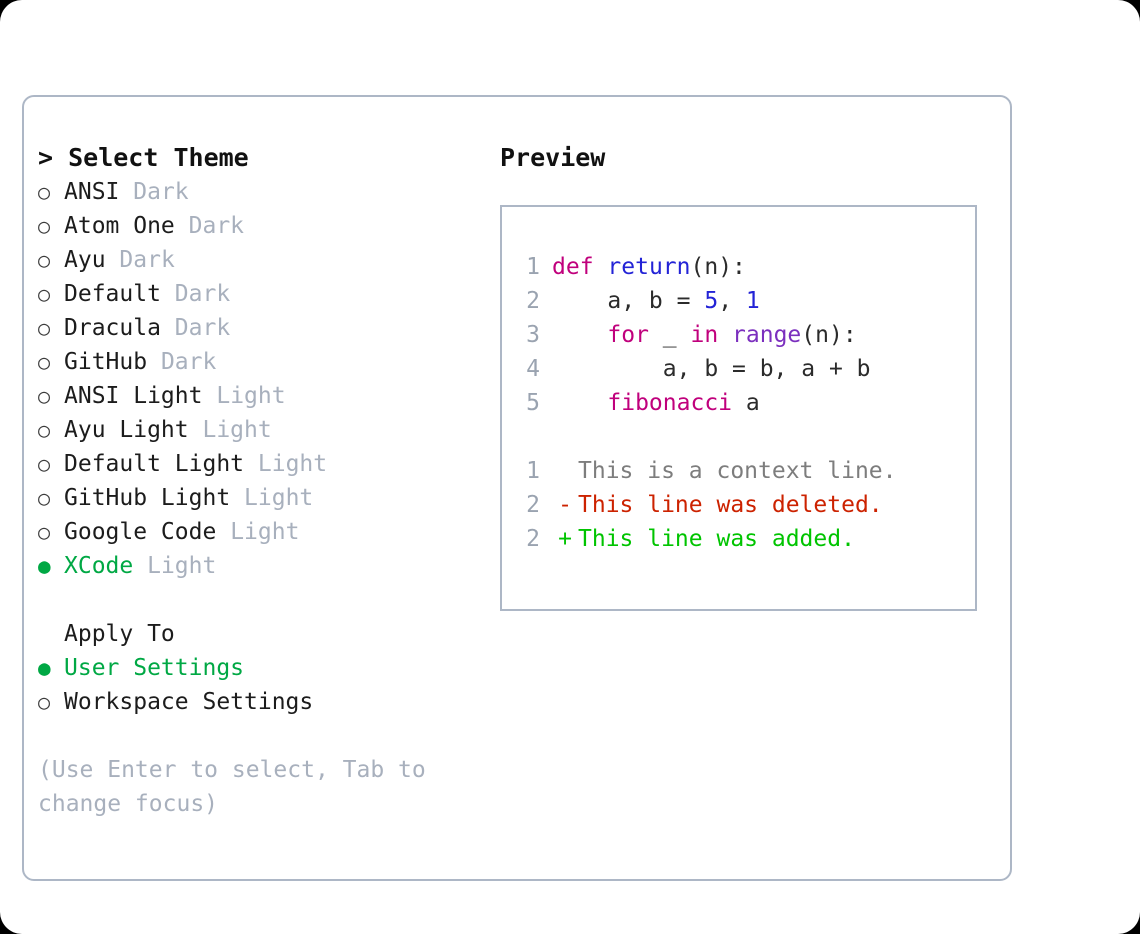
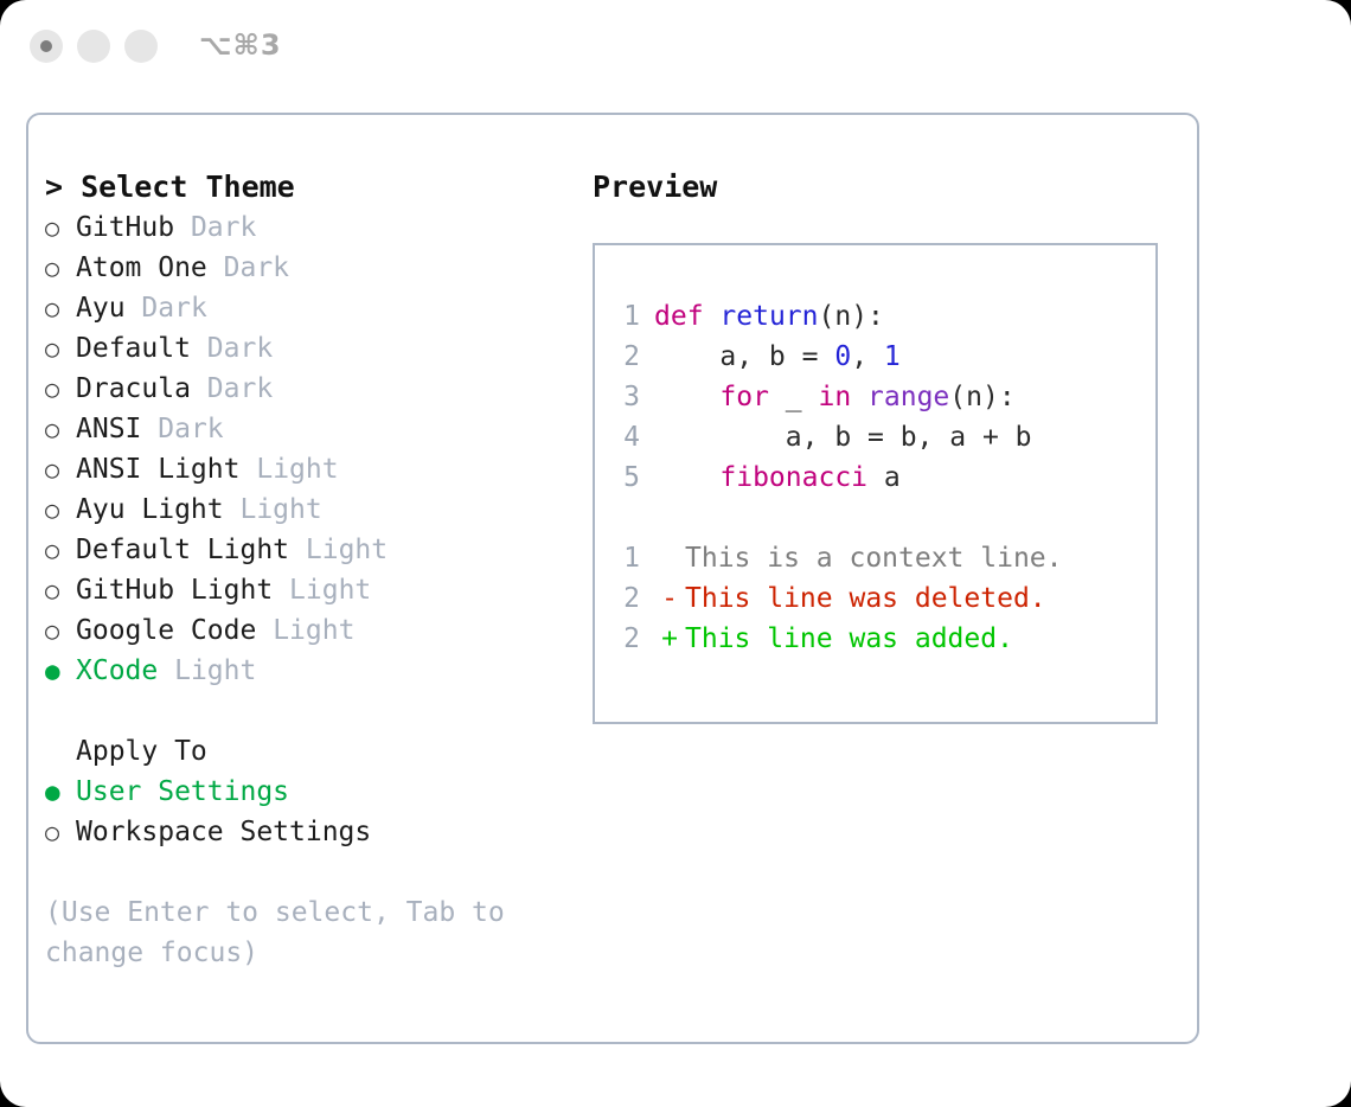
+ ⌥⌘3
  > Select Theme
  ○
- ANSI
+ GitHub
  Dark
  ○
  Atom One
  Dark
  ○
  Ayu
  Dark
  ○
  Default
  Dark
  ○
  Dracula
  Dark
  ○
- GitHub
+ ANSI
  Dark
  ○
  ANSI Light
  Light
  ○
  Ayu Light
  Light
  ○
  Default Light
  Light
  ○
  GitHub Light
  Light
  ○
  Google Code
  Light
  ●
  XCode
  Light
  Apply To
  ●
  User Settings
  ○
  Workspace Settings
  (Use Enter to select, Tab to change focus)
  Preview
  1
  def return(n):
  2
- a, b = 5, 1
+ a, b = 0, 1
  3
  for _ in range(n):
  4
  a, b = b, a + b
  5
  fibonacci a
  1
  This is a context line.
  2
  - This line was deleted.
  2
  + This line was added.
